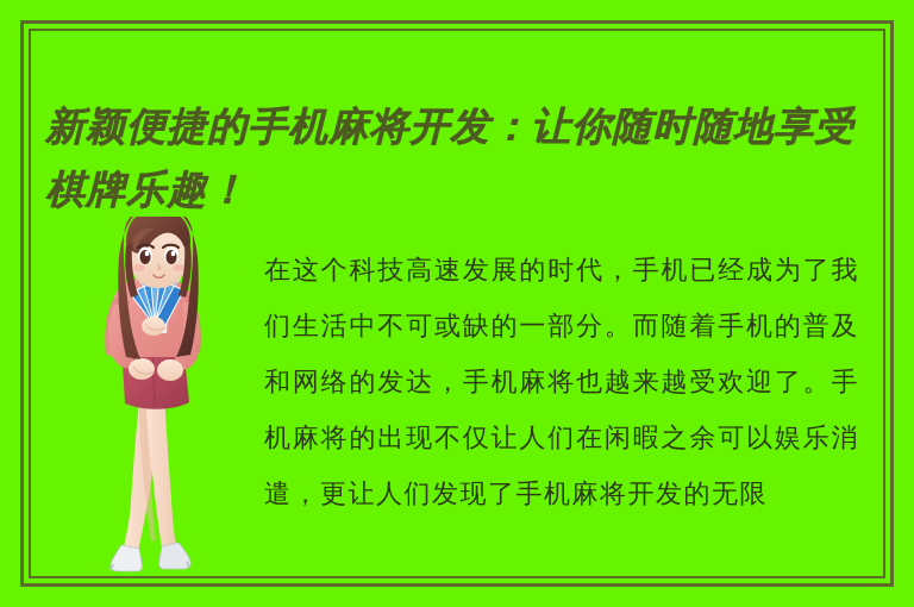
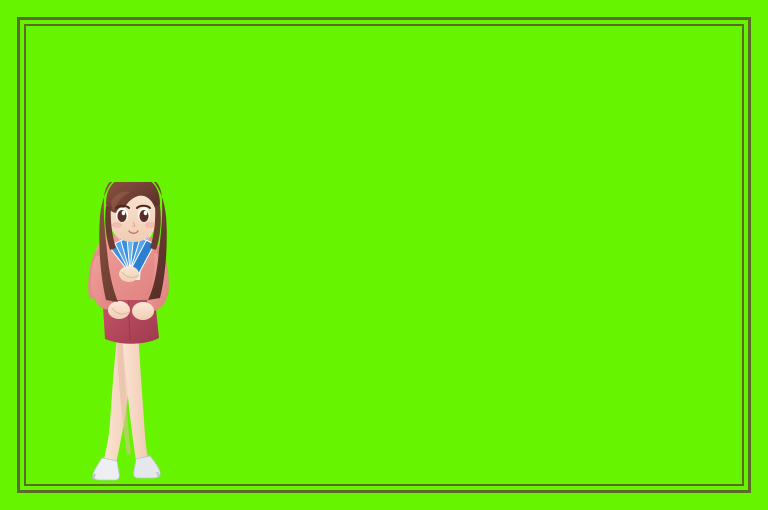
- 新颖便捷的手机麻将开发：让你随时随地享受棋牌乐趣！
- 在这个科技高速发展的时代，手机已经成为了我们生活中不可或缺的一部分。而随着手机的普及和网络的发达，手机麻将也越来越受欢迎了。手机麻将的出现不仅让人们在闲暇之余可以娱乐消遣，更让人们发现了手机麻将开发的无限
